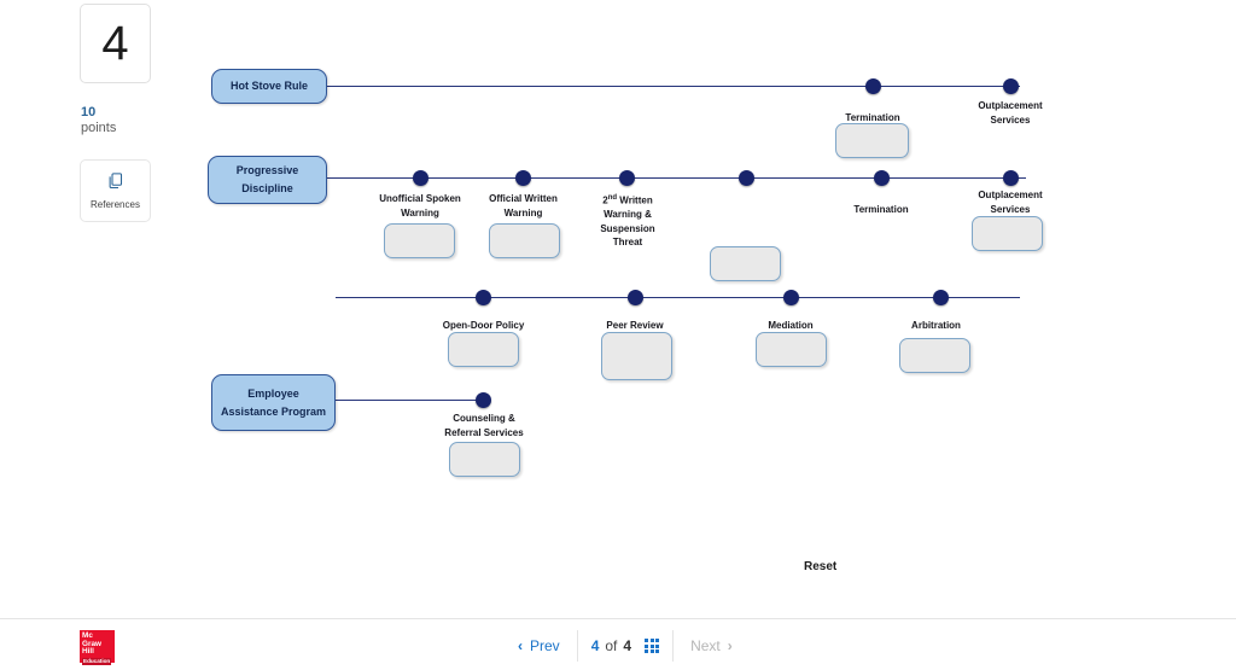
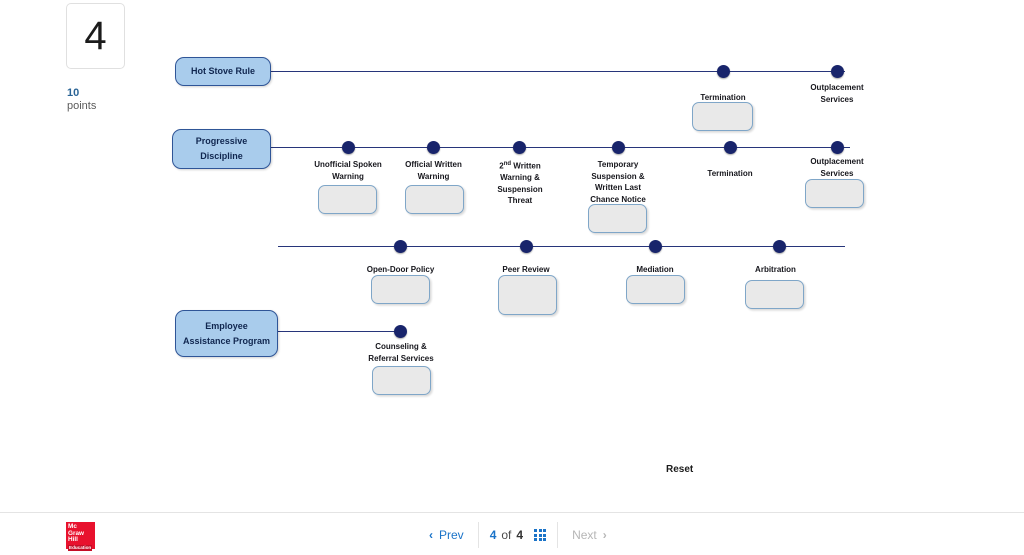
  4
  10
  points
- References
  Hot Stove Rule
  Termination
  Outplacement
  Services
  Progressive
  Discipline
  Unofficial Spoken
  Warning
  Official Written
  Warning
  2 Written
  Warning &
  Suspension
  Threat
+ Temporary
+ Suspension &
+ Written Last
+ Chance Notice
  Termination
  Outplacement
  Services
  Open-Door Policy
  Peer Review
  Mediation
  Arbitration
  Employee
  Assistance Program
  Counseling &
  Referral Services
  Reset
  ‹
  Prev
  4
  of
  4
  Next
  ›
